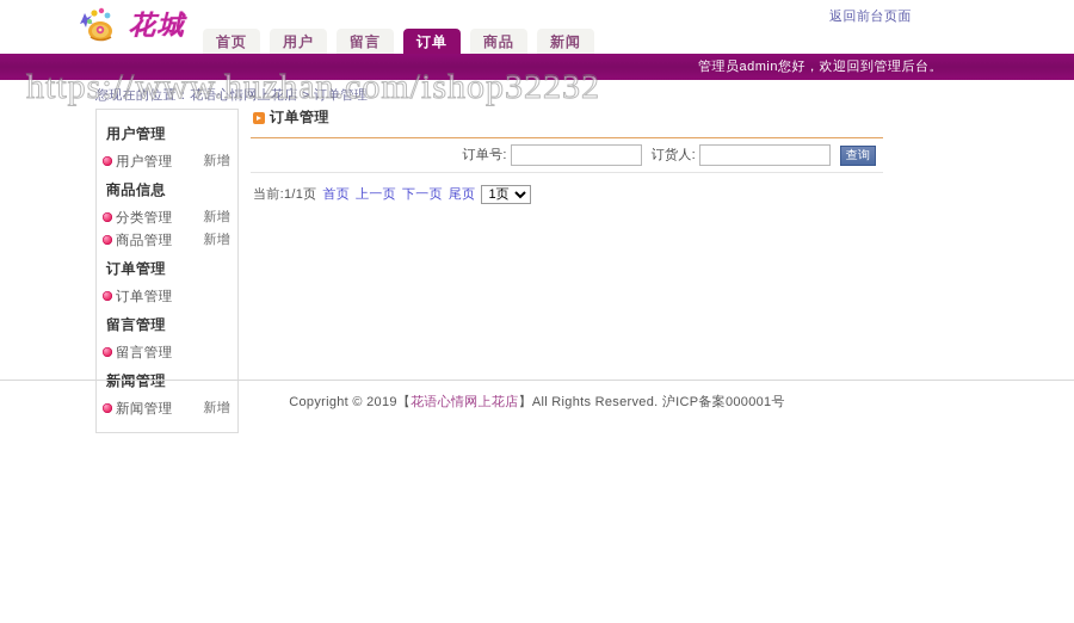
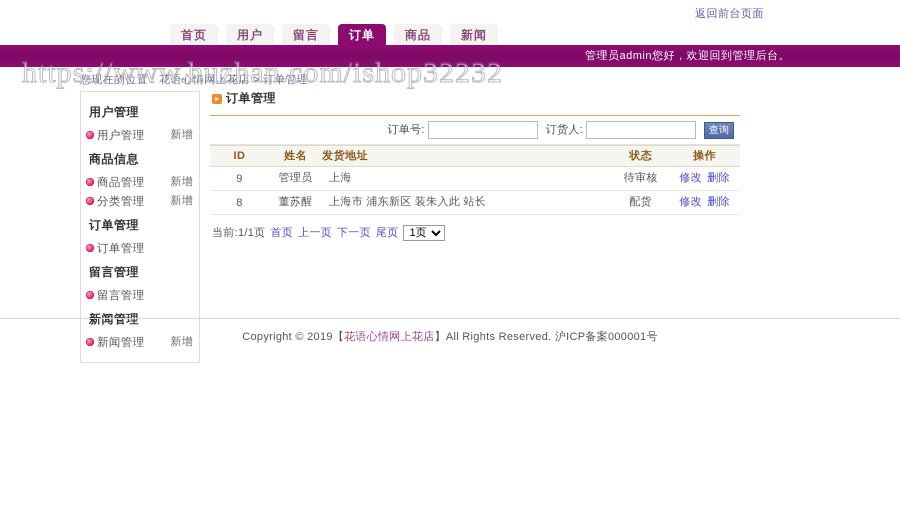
- 花城
  返回前台页面
  首页
  用户
  留言
  订单
  商品
  新闻
  管理员admin您好，欢迎回到管理后台。
  您现在的位置：花语心情网上花店 > 订单管理
  用户管理
  用户管理
  新增
  商品信息
- 分类管理
+ 商品管理
  新增
- 商品管理
+ 分类管理
  新增
  订单管理
  订单管理
  留言管理
  留言管理
  新闻管理
  新闻管理
  新增
  订单管理
  订单号:
  订货人:
  查询
+ ID	姓名	发货地址	状态	操作
+ 9	管理员	上海	待审核	修改 删除
+ 8	董苏醒	上海市 浦东新区 装朱入此 站长	配货	修改 删除
  当前:1/1页
  首页
  上一页
  下一页
  尾页
  1页
  Copyright © 2019【花语心情网上花店】All Rights Reserved. 沪ICP备案000001号
  https://www.huzhan.com/ishop32232
